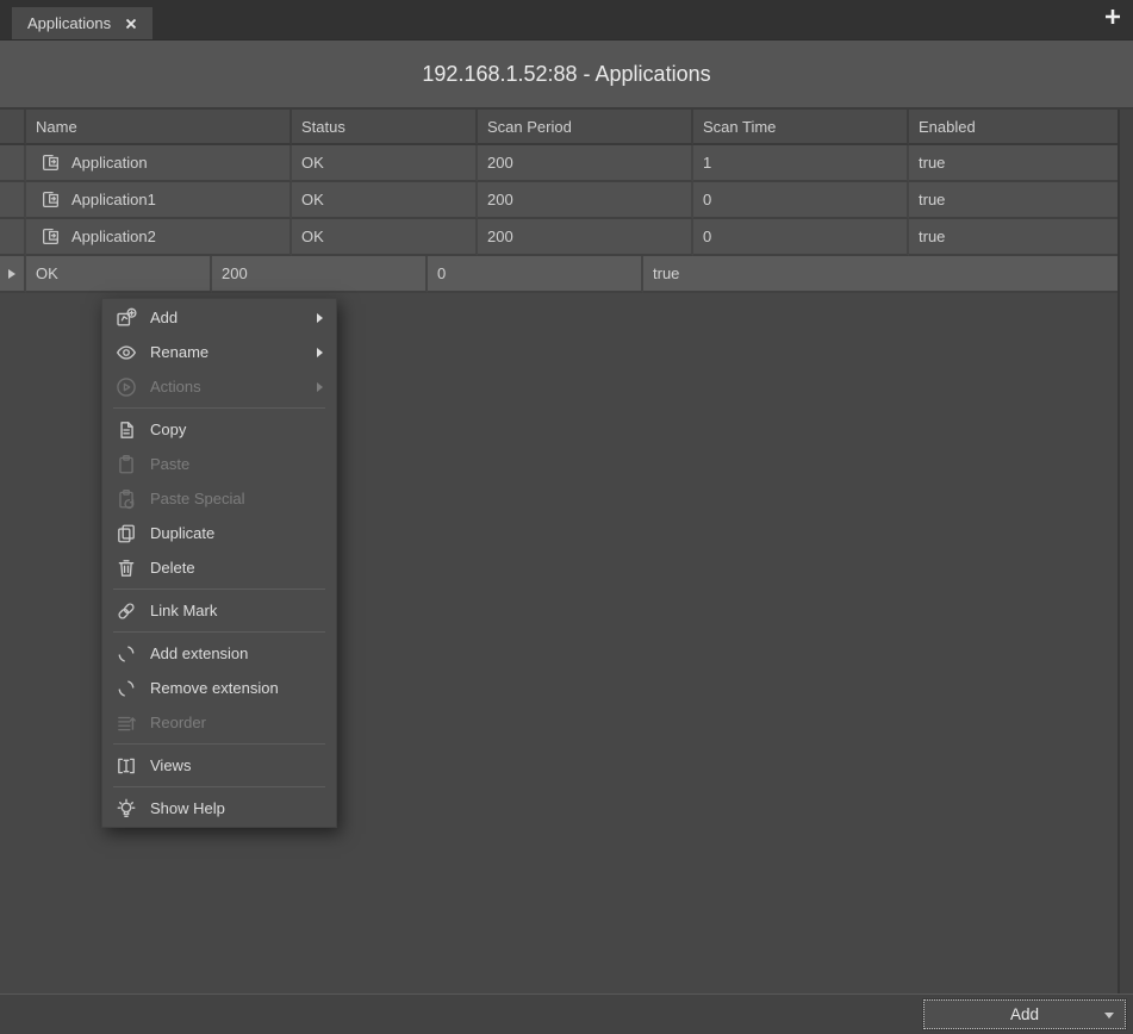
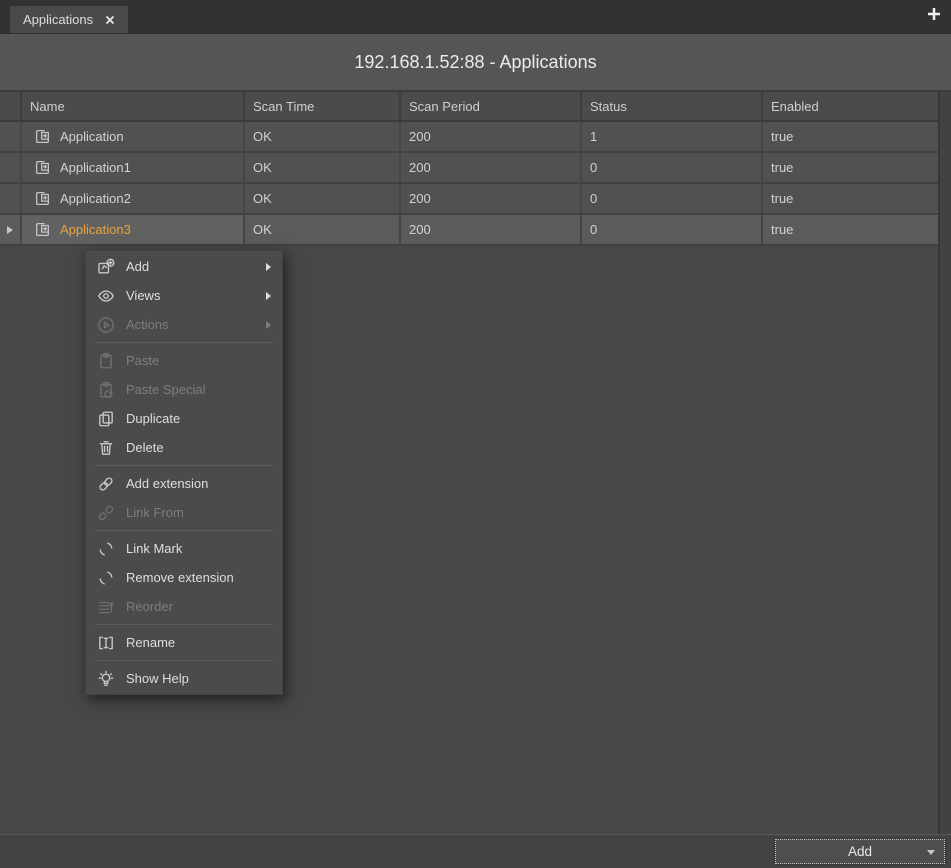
  Applications
  192.168.1.52:88 - Applications
  Name
- Status
+ Scan Time
  Scan Period
- Scan Time
+ Status
  Enabled
  Application
  OK
  200
  1
  true
  Application1
  OK
  200
  0
  true
  Application2
  OK
  200
  0
  true
+ Application3
  OK
  200
  0
  true
  Add
- Rename
+ Views
  Actions
- Copy
  Paste
  Paste Special
  Duplicate
  Delete
- Link Mark
+ Add extension
+ Link From
- Add extension
+ Link Mark
  Remove extension
  Reorder
- Views
+ Rename
  Show Help
  Add
